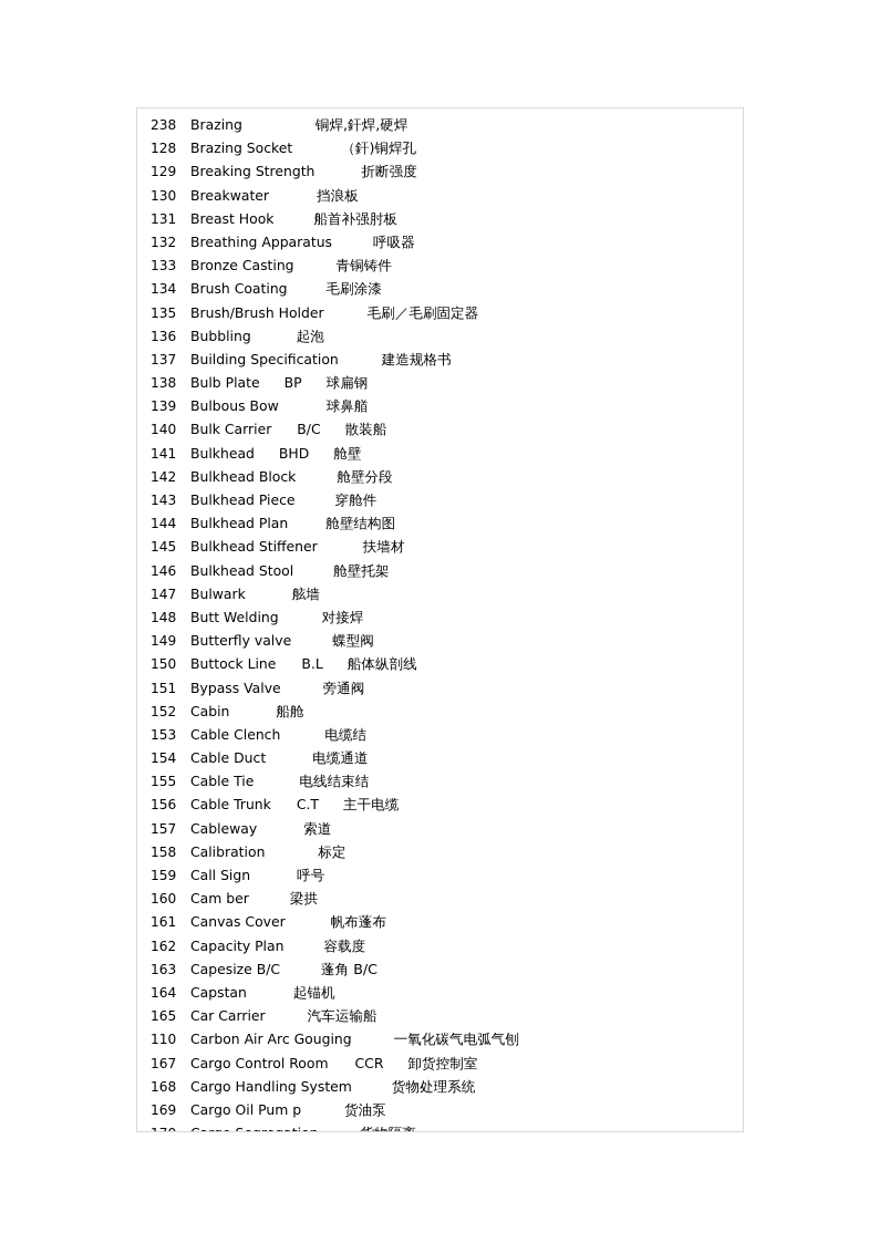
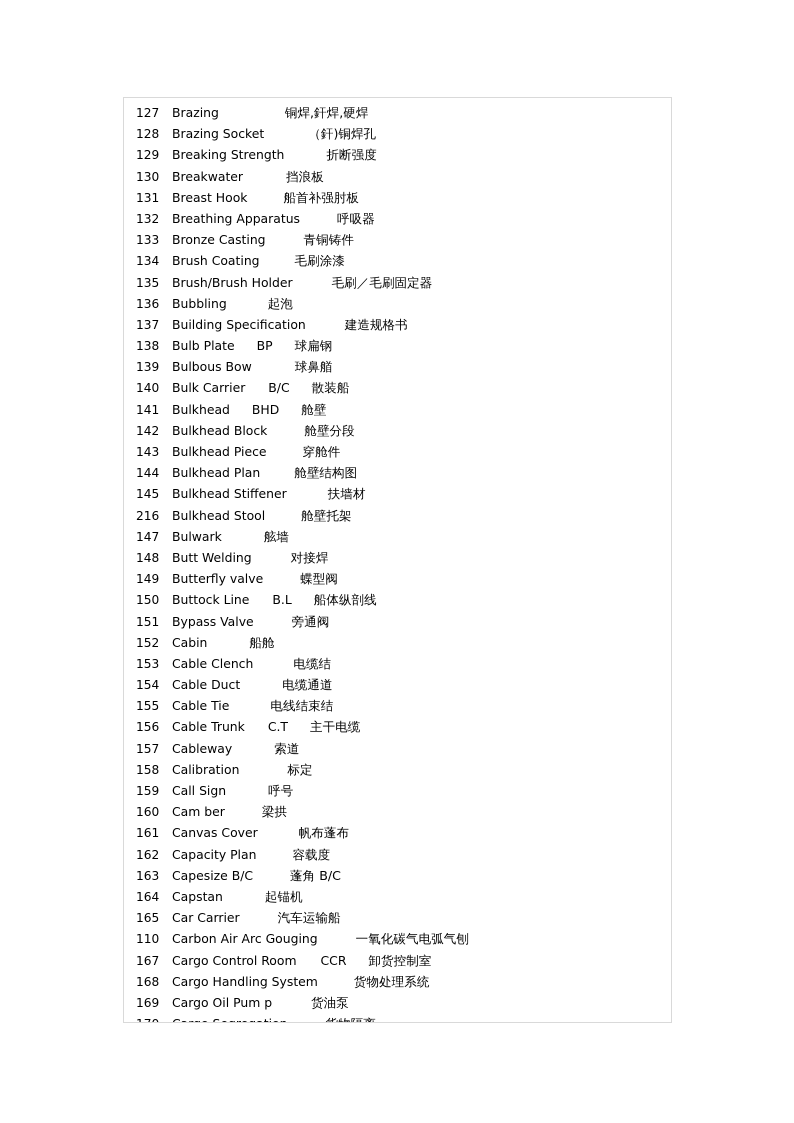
- 238 Brazing 铜焊,釬焊,硬焊
+ 127 Brazing 铜焊,釬焊,硬焊
  128 Brazing Socket （釬)铜焊孔
  129 Breaking Strength 折断强度
  130 Breakwater 挡浪板
  131 Breast Hook 船首补强肘板
  132 Breathing Apparatus 呼吸器
  133 Bronze Casting 青铜铸件
  134 Brush Coating 毛刷涂漆
  135 Brush/Brush Holder 毛刷／毛刷固定器
  136 Bubbling 起泡
  137 Building Specification 建造规格书
  138 Bulb Plate BP 球扁钢
  139 Bulbous Bow 球鼻艏
  140 Bulk Carrier B/C 散装船
  141 Bulkhead BHD 舱壁
  142 Bulkhead Block 舱壁分段
  143 Bulkhead Piece 穿舱件
  144 Bulkhead Plan 舱壁结构图
  145 Bulkhead Stiffener 扶墙材
- 146 Bulkhead Stool 舱壁托架
+ 216 Bulkhead Stool 舱壁托架
  147 Bulwark 舷墙
  148 Butt Welding 对接焊
  149 Butterfly valve 蝶型阀
  150 Buttock Line B.L 船体纵剖线
  151 Bypass Valve 旁通阀
  152 Cabin 船舱
  153 Cable Clench 电缆结
  154 Cable Duct 电缆通道
  155 Cable Tie 电线结束结
  156 Cable Trunk C.T 主干电缆
  157 Cableway 索道
  158 Calibration 标定
  159 Call Sign 呼号
  160 Cam ber 梁拱
  161 Canvas Cover 帆布蓬布
  162 Capacity Plan 容载度
  163 Capesize B/C 蓬角 B/C
  164 Capstan 起锚机
  165 Car Carrier 汽车运输船
  110 Carbon Air Arc Gouging 一氧化碳气电弧气刨
  167 Cargo Control Room CCR 卸货控制室
  168 Cargo Handling System 货物处理系统
  169 Cargo Oil Pum p 货油泵
